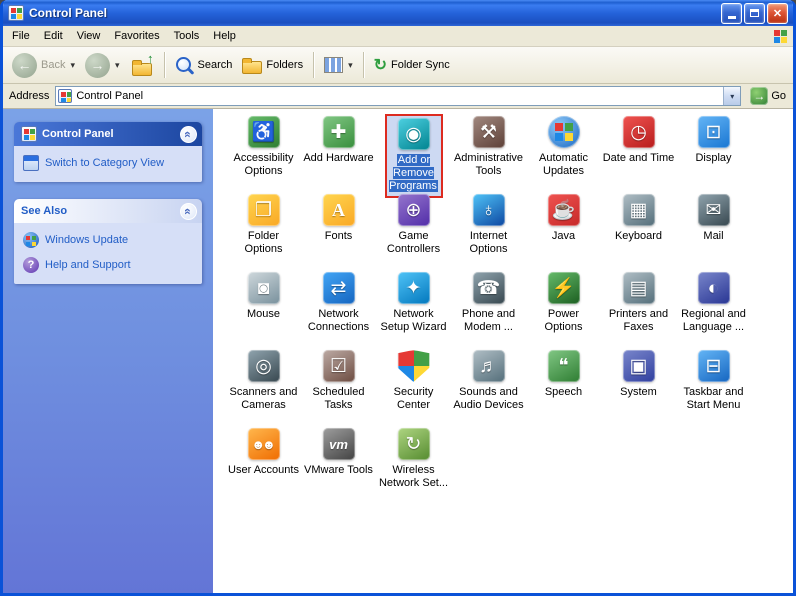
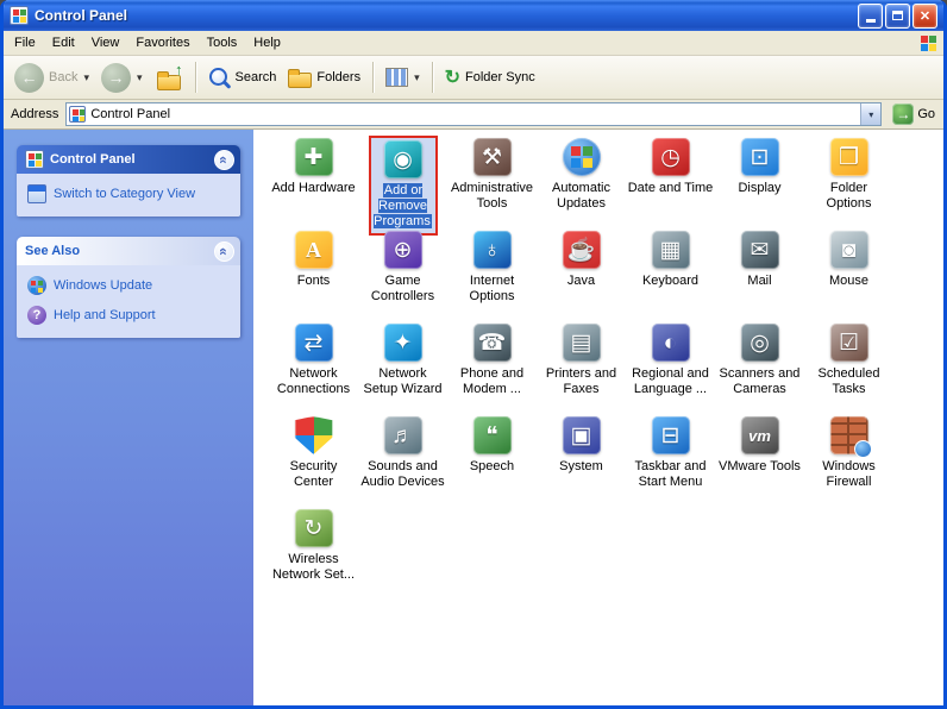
  Control Panel
  ✕
  File
  Edit
  View
  Favorites
  Tools
  Help
  ←
  Back
  ▾
  →
  ▾
  ↑
  Search
  Folders
  ▾
  ↻
  Folder Sync
  Address
  Control Panel
  ▾
  →
  Go
  Control Panel
  Switch to Category View
  See Also
  Windows Update
  Help and Support
- ♿
- Accessibility Options
  ✚
  Add Hardware
  ◉
  Add or Remove Programs
  ⚒
  Administrative Tools
  Automatic Updates
  ◷
  Date and Time
  ⊡
  Display
  ❒
  Folder Options
  A
  Fonts
  ⊕
  Game Controllers
  ♁
  Internet Options
  ☕
  Java
  ▦
  Keyboard
  ✉
  Mail
  ◙
  Mouse
  ⇄
  Network Connections
  ✦
  Network Setup Wizard
  ☎
  Phone and Modem ...
- ⚡
- Power Options
  ▤
  Printers and Faxes
  ◐
  Regional and Language ...
  ◎
  Scanners and Cameras
  ☑
  Scheduled Tasks
  Security Center
  ♬
  Sounds and Audio Devices
  ❝
  Speech
  ▣
  System
  ⊟
  Taskbar and Start Menu
- ☻☻
- User Accounts
  vm
  VMware Tools
+ Windows Firewall
  ↻
  Wireless Network Set...
